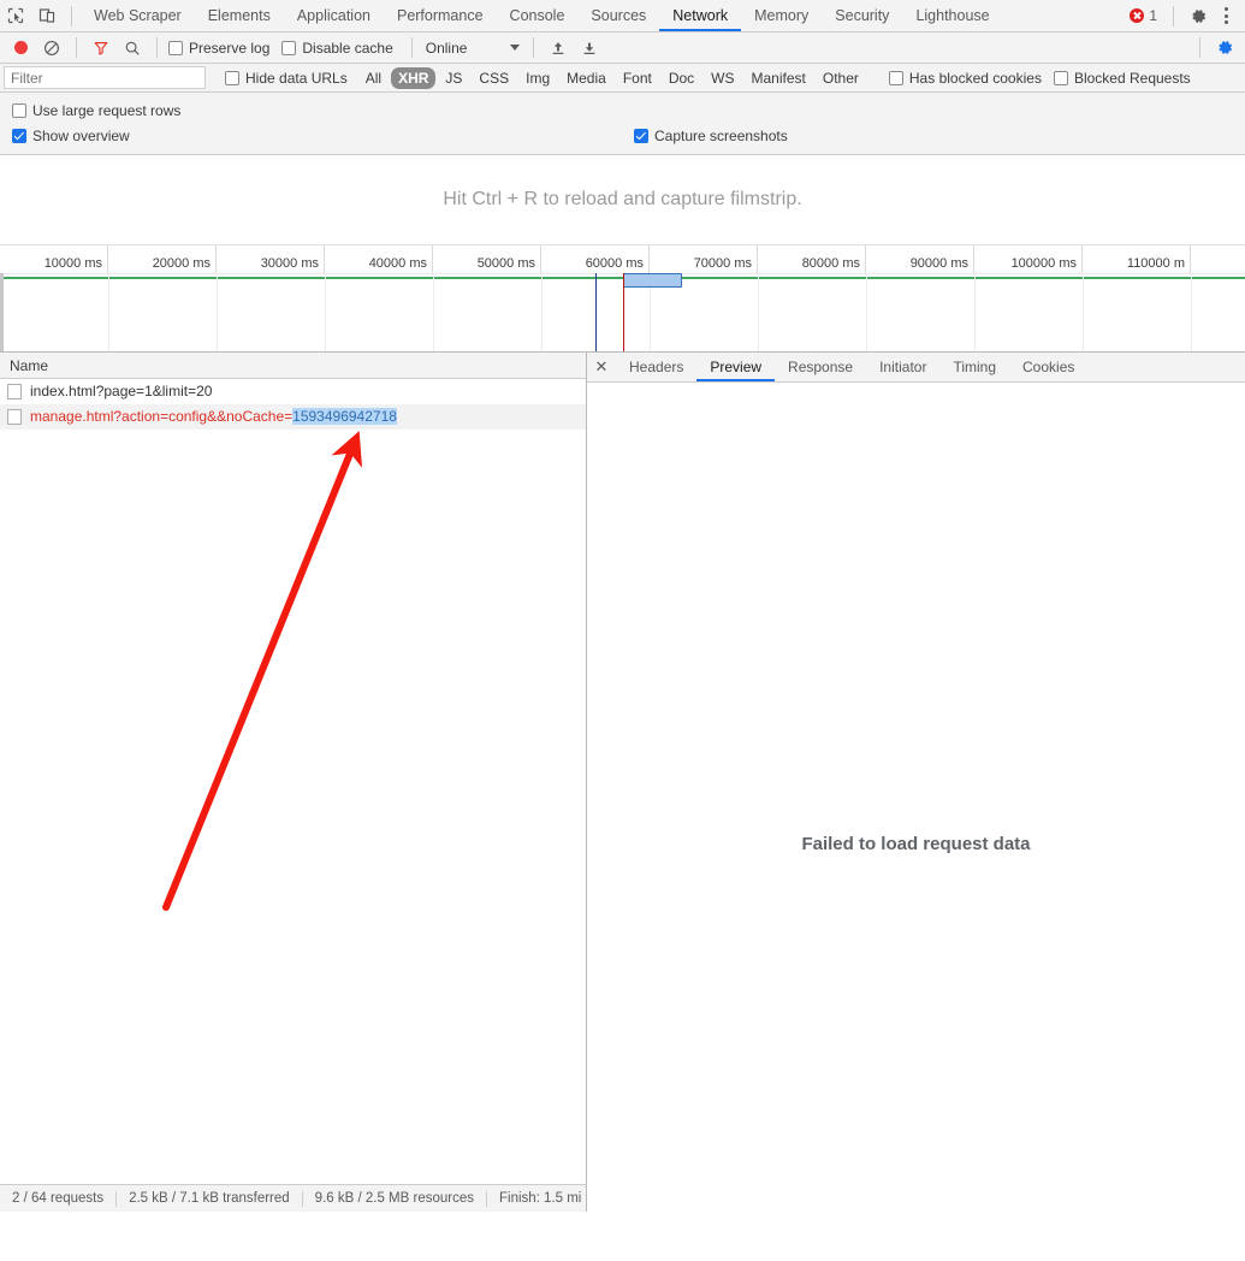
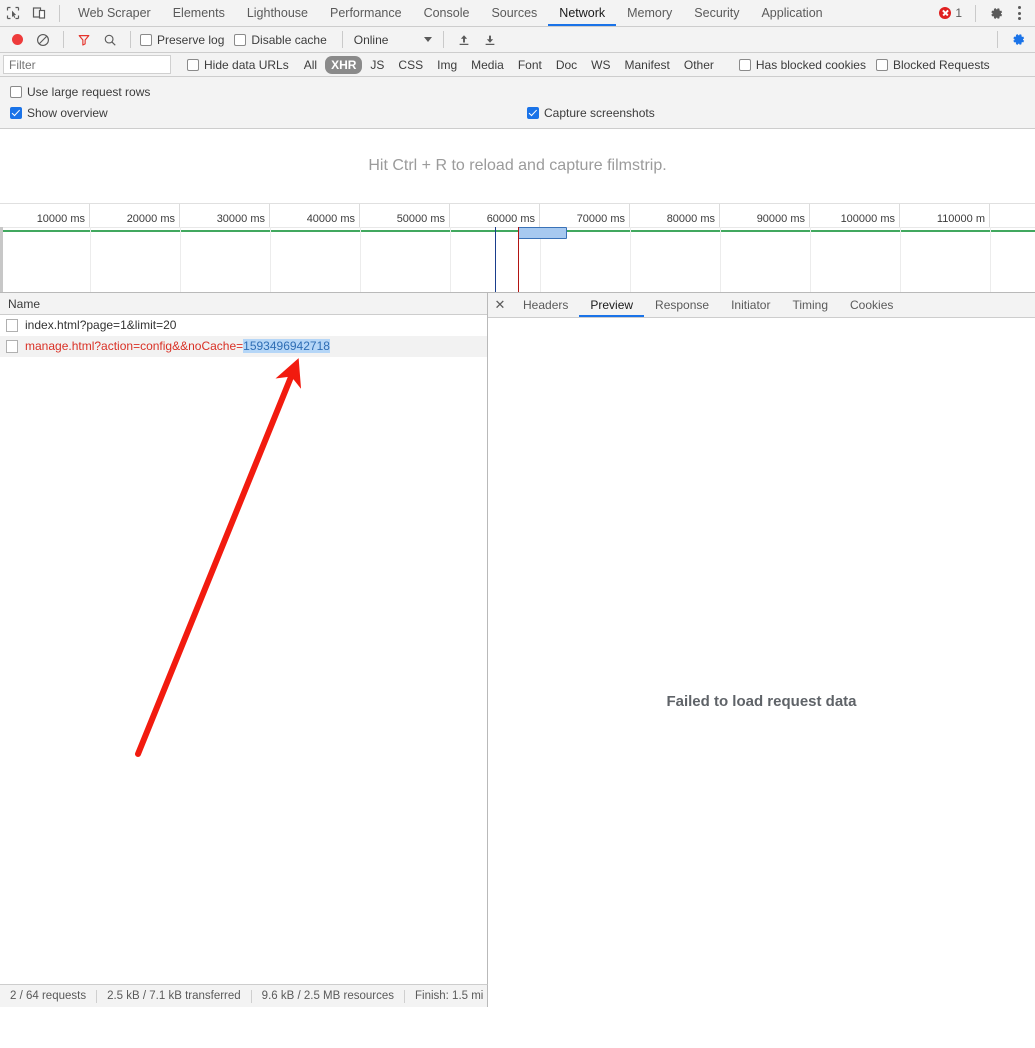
  Web Scraper
  Elements
- Application
+ Lighthouse
  Performance
  Console
  Sources
  Network
  Memory
  Security
- Lighthouse
+ Application
  1
  Preserve log
  Disable cache
  Online
  Filter
  Hide data URLs
  All
  XHR
  JS
  CSS
  Img
  Media
  Font
  Doc
  WS
  Manifest
  Other
  Has blocked cookies
  Blocked Requests
  Use large request rows
  Show overview
  Capture screenshots
  Hit Ctrl + R to reload and capture filmstrip.
  10000 ms
  20000 ms
  30000 ms
  40000 ms
  50000 ms
  60000 ms
  70000 ms
  80000 ms
  90000 ms
  100000 ms
  110000 m
  Name
  index.html?page=1&limit=20
  manage.html?action=config&&noCache=1593496942718
  2 / 64 requests
  2.5 kB / 7.1 kB transferred
  9.6 kB / 2.5 MB resources
  Finish: 1.5 mi
  ✕
  Headers
  Preview
  Response
  Initiator
  Timing
  Cookies
  Failed to load request data
